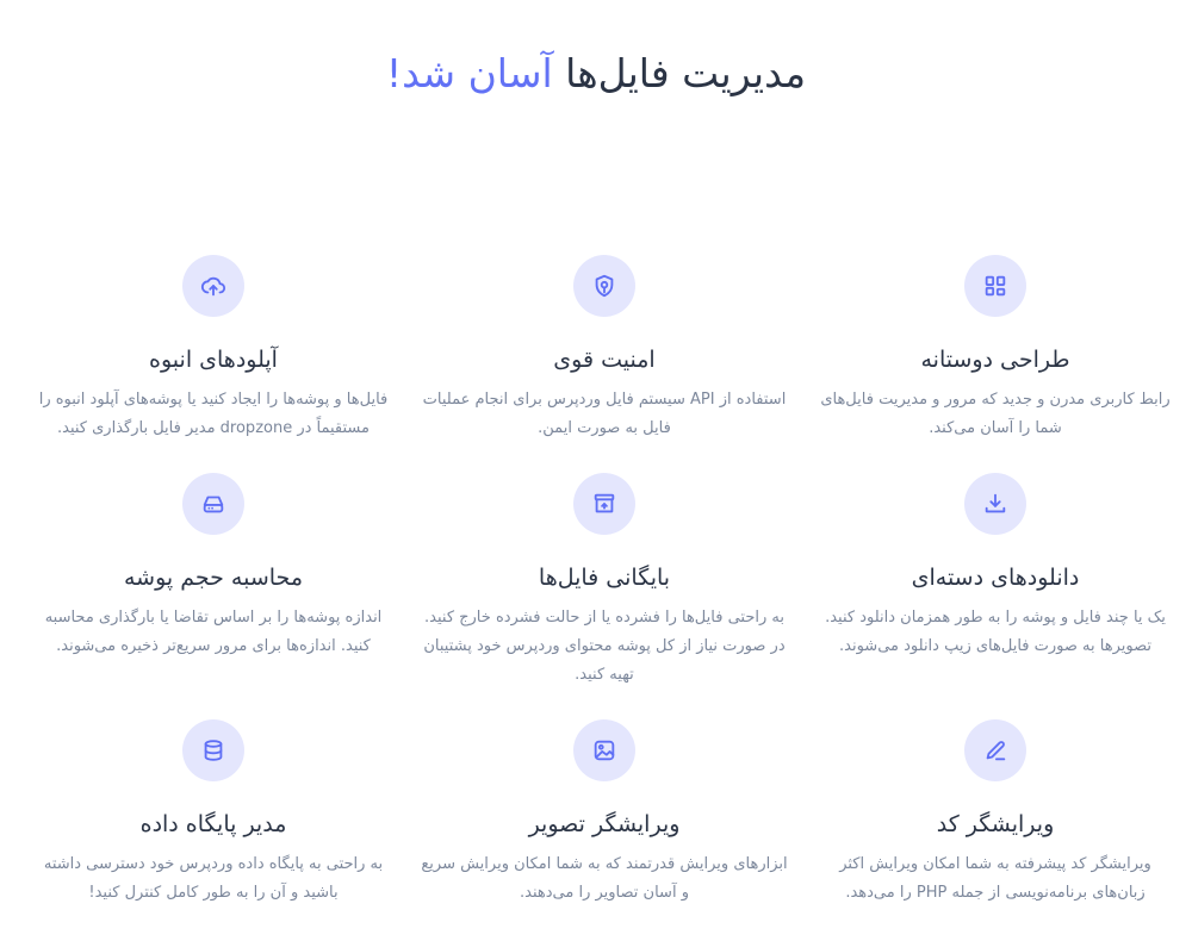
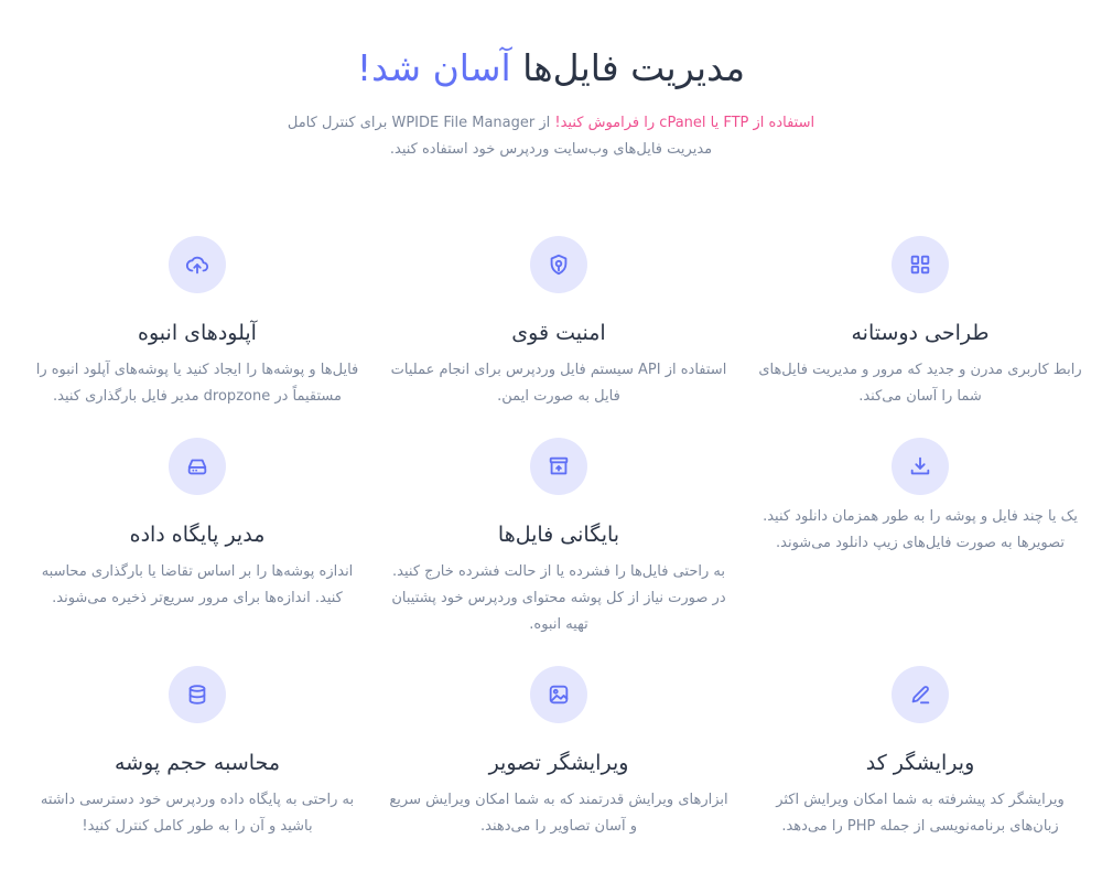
  مدیریت فایل‌ها آسان شد!
+ استفاده از FTP یا cPanel را فراموش کنید! از WPIDE File Manager برای کنترل کامل مدیریت فایل‌های وب‌سایت وردپرس خود استفاده کنید.
  طراحی دوستانه
  رابط کاربری مدرن و جدید که مرور و مدیریت فایل‌های شما را آسان می‌کند.
  امنیت قوی
  استفاده از API سیستم فایل وردپرس برای انجام عملیات فایل به صورت ایمن.
  آپلودهای انبوه
  فایل‌ها و پوشه‌ها را ایجاد کنید یا پوشه‌های آپلود انبوه را مستقیماً در dropzone مدیر فایل بارگذاری کنید.
- دانلودهای دسته‌ای
  یک یا چند فایل و پوشه را به طور همزمان دانلود کنید. تصویر‌ها به صورت فایل‌های زیپ دانلود می‌شوند.
  بایگانی فایل‌ها
- به راحتی فایل‌ها را فشرده یا از حالت فشرده خارج کنید. در صورت نیاز از کل پوشه محتوای وردپرس خود پشتیبان تهیه کنید.
+ به راحتی فایل‌ها را فشرده یا از حالت فشرده خارج کنید. در صورت نیاز از کل پوشه محتوای وردپرس خود پشتیبان تهیه انبوه.
- محاسبه حجم پوشه
+ مدیر پایگاه داده
  اندازه پوشه‌ها را بر اساس تقاضا یا بارگذاری محاسبه کنید. اندازه‌ها برای مرور سریع‌تر ذخیره می‌شوند.
  ویرایشگر کد
  ویرایشگر کد پیشرفته به شما امکان ویرایش اکثر زبان‌های برنامه‌نویسی از جمله PHP را می‌دهد.
  ویرایشگر تصویر
  ابزارهای ویرایش قدرتمند که به شما امکان ویرایش سریع و آسان تصاویر را می‌دهند.
- مدیر پایگاه داده
+ محاسبه حجم پوشه
  به راحتی به پایگاه داده وردپرس خود دسترسی داشته باشید و آن را به طور کامل کنترل کنید!
